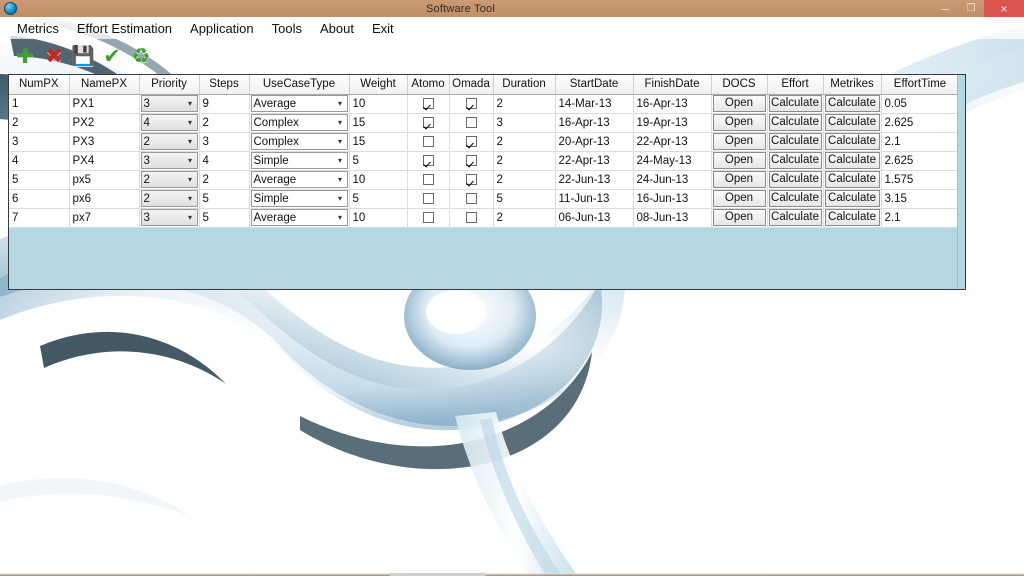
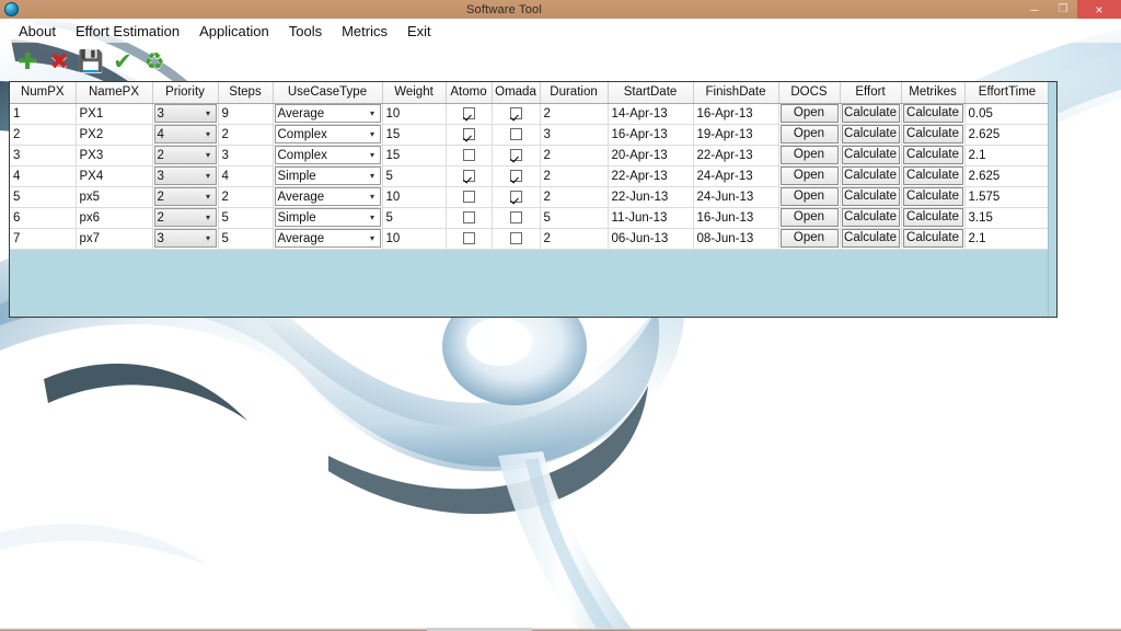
  Software Tool
  –
  ❐
  ×
- Metrics
+ About
  Effort Estimation
  Application
  Tools
- About
+ Metrics
  Exit
  ✚
  ✖
  💾
  ✔
  ♻
  NumPX	NamePX	Priority	Steps	UseCaseType	Weight	Atomo	Omada	Duration	StartDate	FinishDate	DOCS	Effort	Metrikes	EffortTime
- 1	PX1	3 ▾	9	Average ▾	10			2	14-Mar-13	16-Apr-13	Open	Calculate	Calculate	0.05
+ 1	PX1	3 ▾	9	Average ▾	10			2	14-Apr-13	16-Apr-13	Open	Calculate	Calculate	0.05
  2	PX2	4 ▾	2	Complex ▾	15			3	16-Apr-13	19-Apr-13	Open	Calculate	Calculate	2.625
  3	PX3	2 ▾	3	Complex ▾	15			2	20-Apr-13	22-Apr-13	Open	Calculate	Calculate	2.1
- 4	PX4	3 ▾	4	Simple ▾	5			2	22-Apr-13	24-May-13	Open	Calculate	Calculate	2.625
+ 4	PX4	3 ▾	4	Simple ▾	5			2	22-Apr-13	24-Apr-13	Open	Calculate	Calculate	2.625
  5	px5	2 ▾	2	Average ▾	10			2	22-Jun-13	24-Jun-13	Open	Calculate	Calculate	1.575
  6	px6	2 ▾	5	Simple ▾	5			5	11-Jun-13	16-Jun-13	Open	Calculate	Calculate	3.15
  7	px7	3 ▾	5	Average ▾	10			2	06-Jun-13	08-Jun-13	Open	Calculate	Calculate	2.1
